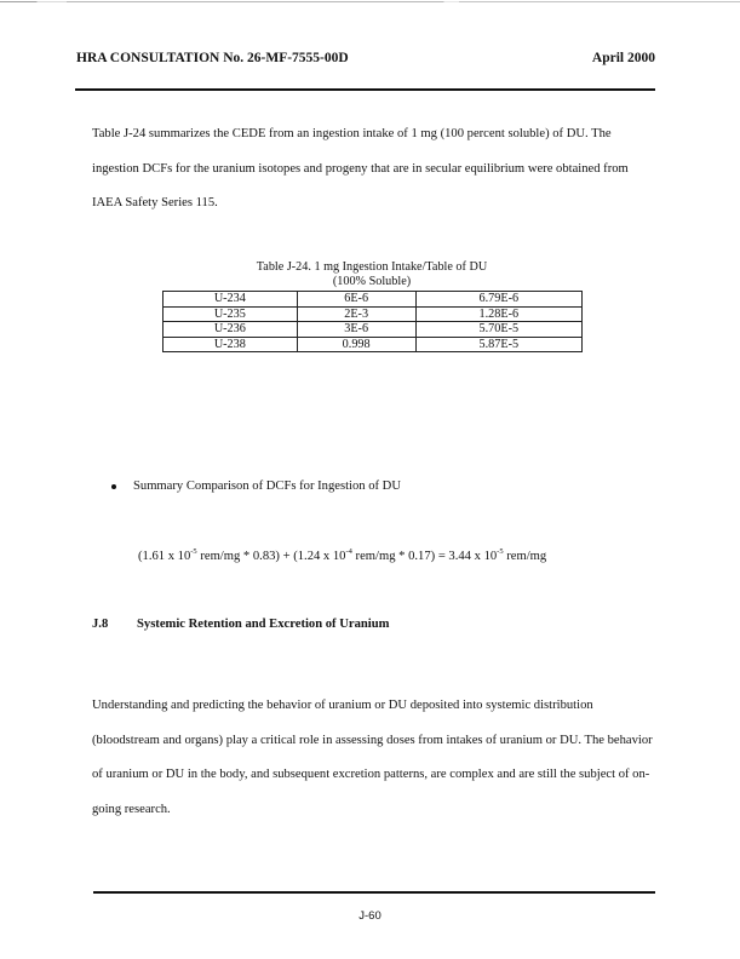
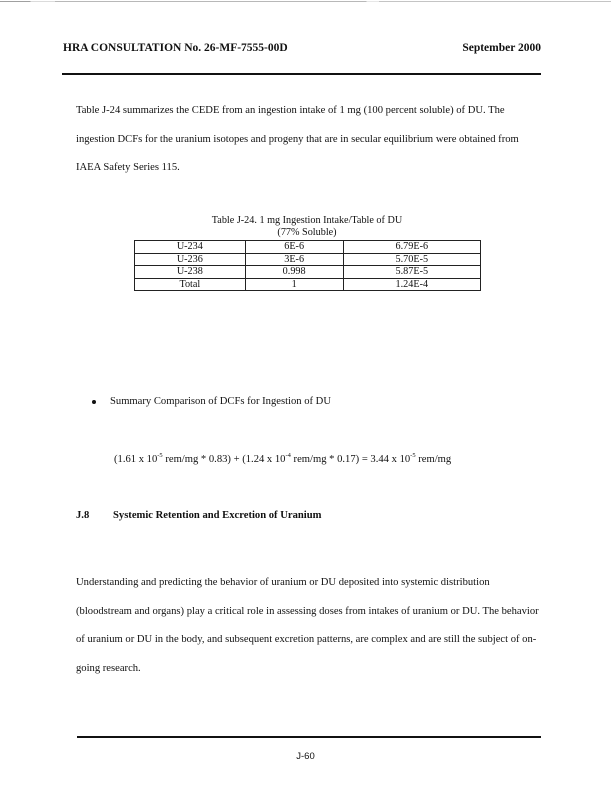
  HRA CONSULTATION No. 26-MF-7555-00D
- April 2000
+ September 2000
  Table J-24 summarizes the CEDE from an ingestion intake of 1 mg (100 percent soluble) of DU. The ingestion DCFs for the uranium isotopes and progeny that are in secular equilibrium were obtained from IAEA Safety Series 115.
  Table J-24. 1 mg Ingestion Intake/Table of DU
- (100% Soluble)
+ (77% Soluble)
  U-234	6E-6	6.79E-6
- U-235	2E-3	1.28E-6
  U-236	3E-6	5.70E-5
  U-238	0.998	5.87E-5
+ Total	1	1.24E-4
  Summary Comparison of DCFs for Ingestion of DU
  (1.61 x 10 rem/mg * 0.83) + (1.24 x 10 rem/mg * 0.17) = 3.44 x 10 rem/mg
  J.8
  Systemic Retention and Excretion of Uranium
  Understanding and predicting the behavior of uranium or DU deposited into systemic distribution (bloodstream and organs) play a critical role in assessing doses from intakes of uranium or DU. The behavior of uranium or DU in the body, and subsequent excretion patterns, are complex and are still the subject of on-going research.
  J-60
